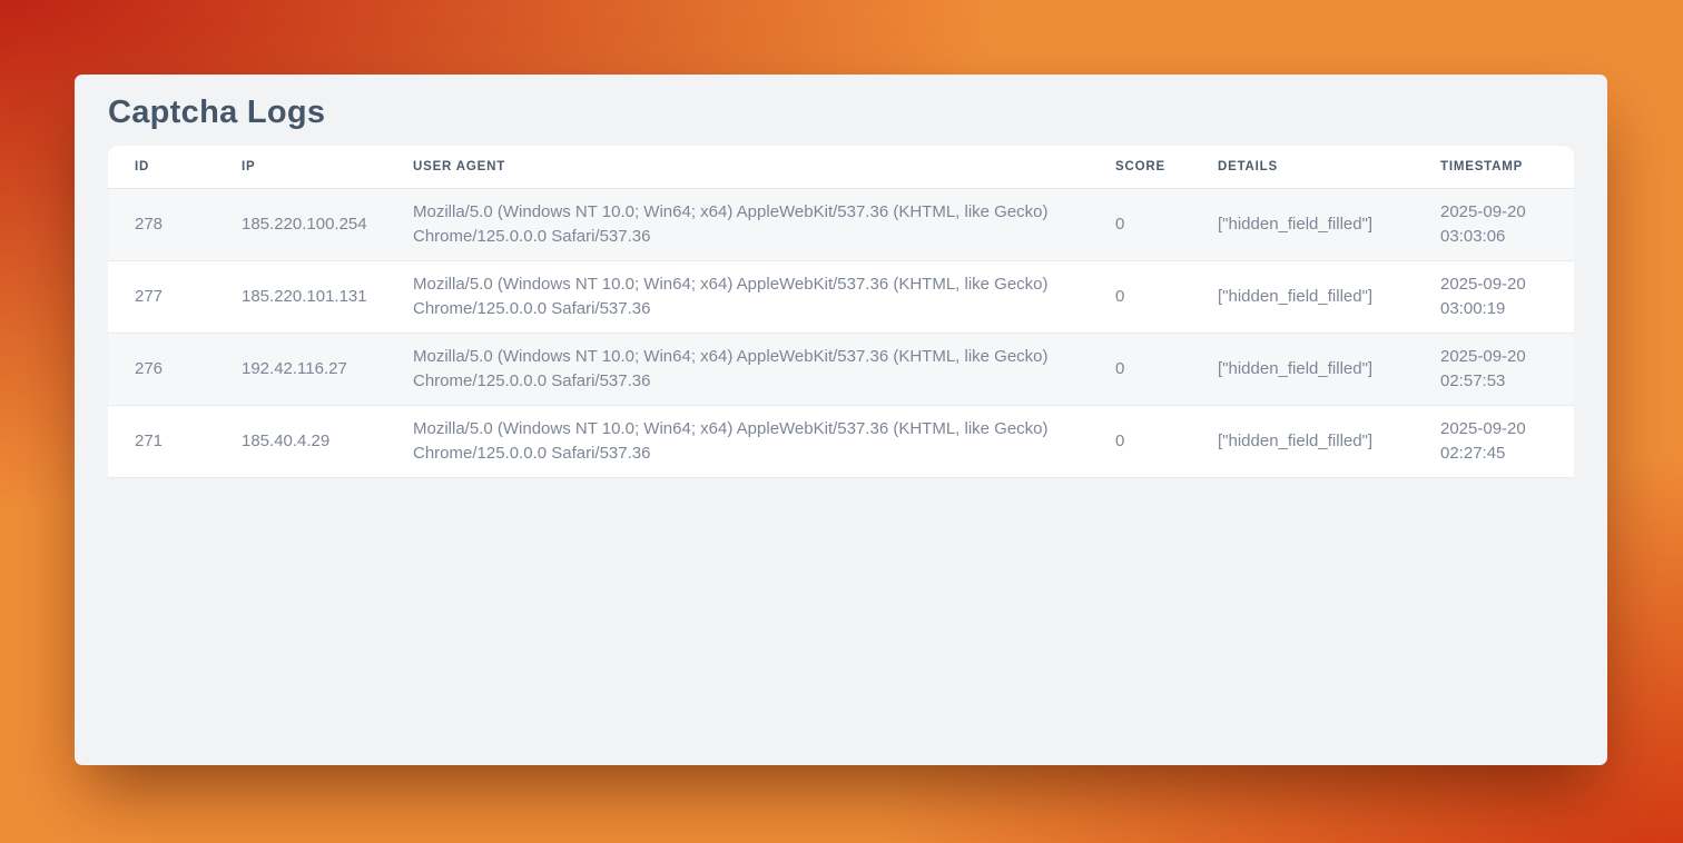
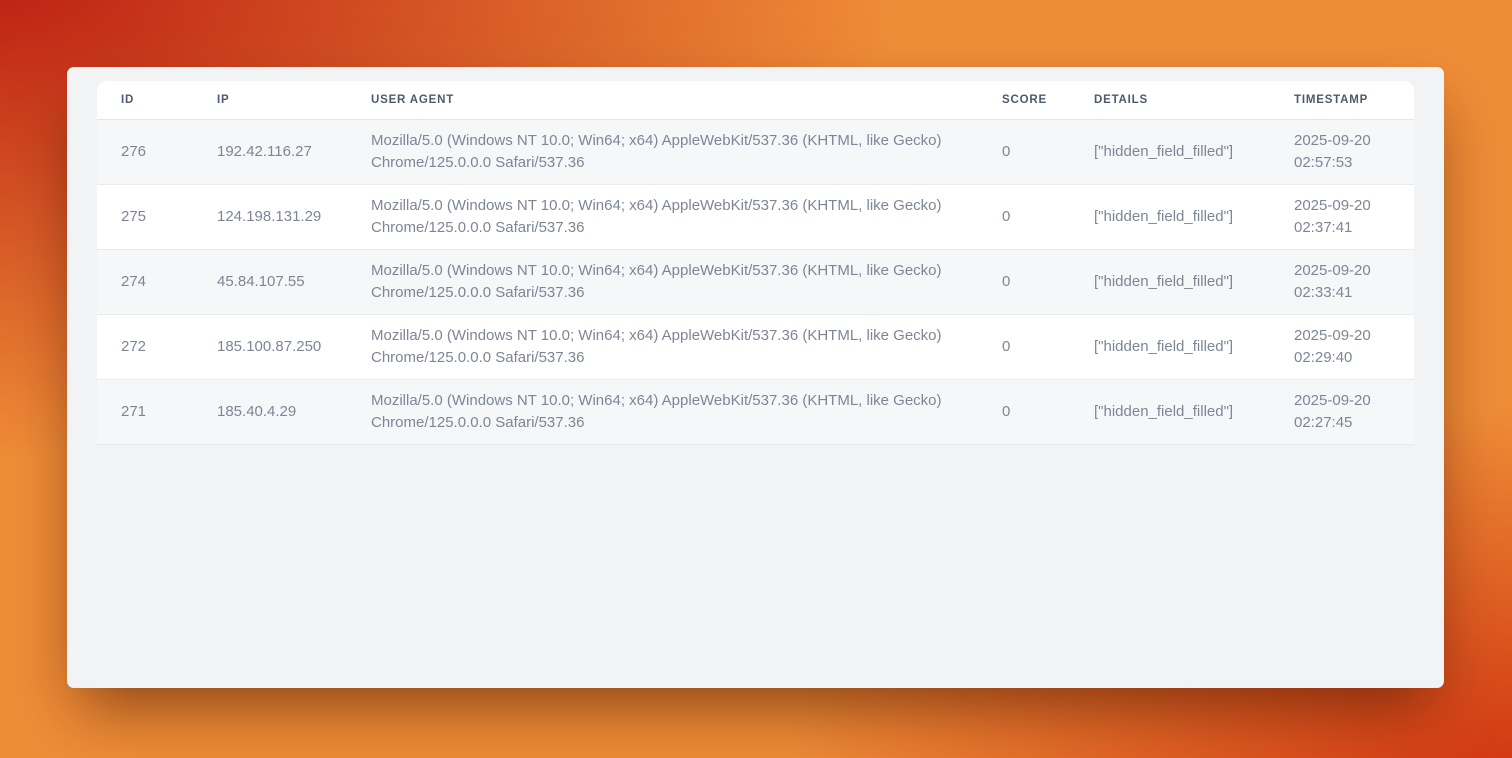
- Captcha Logs
  ID	IP	USER AGENT	SCORE	DETAILS	TIMESTAMP
- 278	185.220.100.254	Mozilla/5.0 (Windows NT 10.0; Win64; x64) AppleWebKit/537.36 (KHTML, like Gecko) Chrome/125.0.0.0 Safari/537.36	0	["hidden_field_filled"]	2025-09-20 03:03:06
- 277	185.220.101.131	Mozilla/5.0 (Windows NT 10.0; Win64; x64) AppleWebKit/537.36 (KHTML, like Gecko) Chrome/125.0.0.0 Safari/537.36	0	["hidden_field_filled"]	2025-09-20 03:00:19
  276	192.42.116.27	Mozilla/5.0 (Windows NT 10.0; Win64; x64) AppleWebKit/537.36 (KHTML, like Gecko) Chrome/125.0.0.0 Safari/537.36	0	["hidden_field_filled"]	2025-09-20 02:57:53
+ 275	124.198.131.29	Mozilla/5.0 (Windows NT 10.0; Win64; x64) AppleWebKit/537.36 (KHTML, like Gecko) Chrome/125.0.0.0 Safari/537.36	0	["hidden_field_filled"]	2025-09-20 02:37:41
+ 274	45.84.107.55	Mozilla/5.0 (Windows NT 10.0; Win64; x64) AppleWebKit/537.36 (KHTML, like Gecko) Chrome/125.0.0.0 Safari/537.36	0	["hidden_field_filled"]	2025-09-20 02:33:41
+ 272	185.100.87.250	Mozilla/5.0 (Windows NT 10.0; Win64; x64) AppleWebKit/537.36 (KHTML, like Gecko) Chrome/125.0.0.0 Safari/537.36	0	["hidden_field_filled"]	2025-09-20 02:29:40
  271	185.40.4.29	Mozilla/5.0 (Windows NT 10.0; Win64; x64) AppleWebKit/537.36 (KHTML, like Gecko) Chrome/125.0.0.0 Safari/537.36	0	["hidden_field_filled"]	2025-09-20 02:27:45
